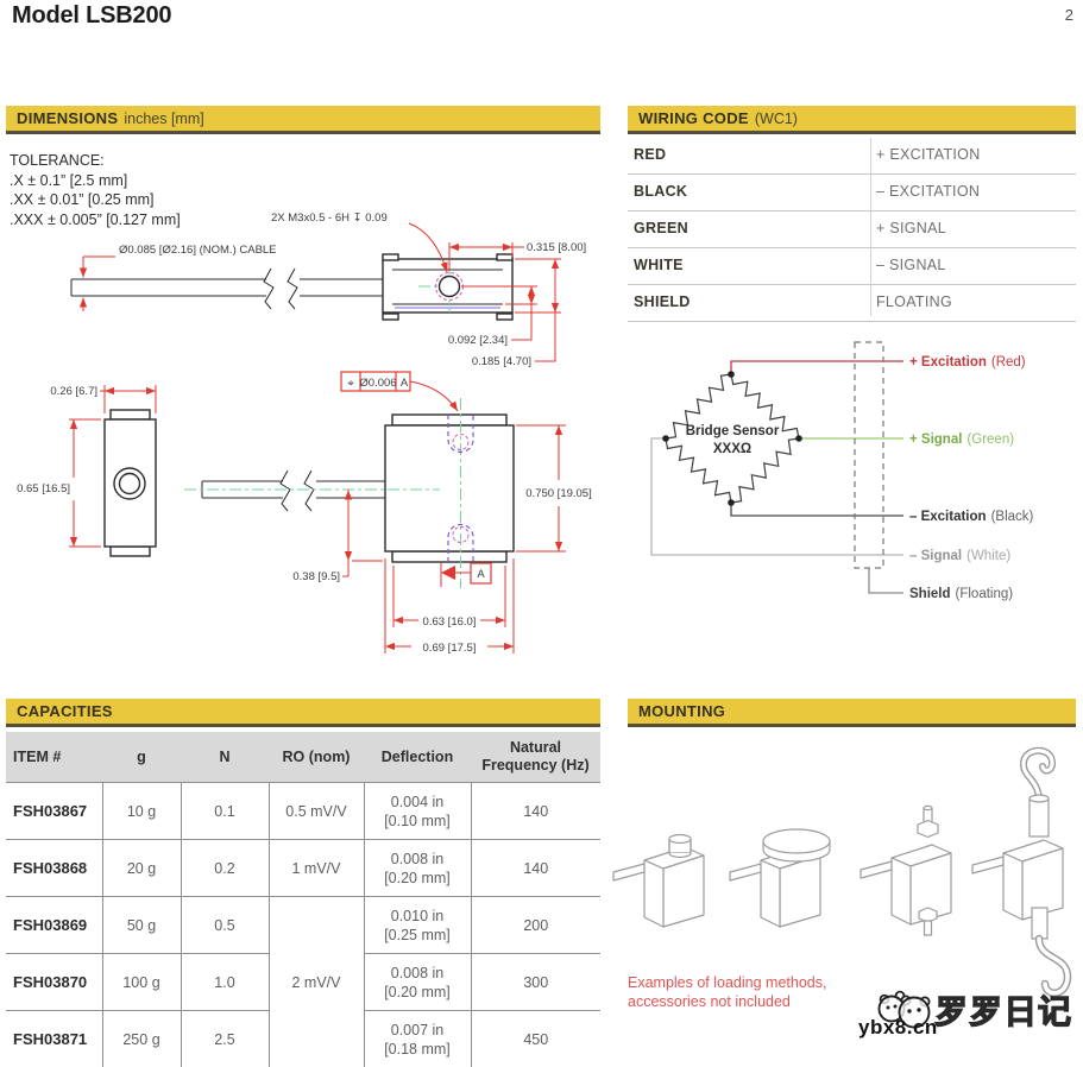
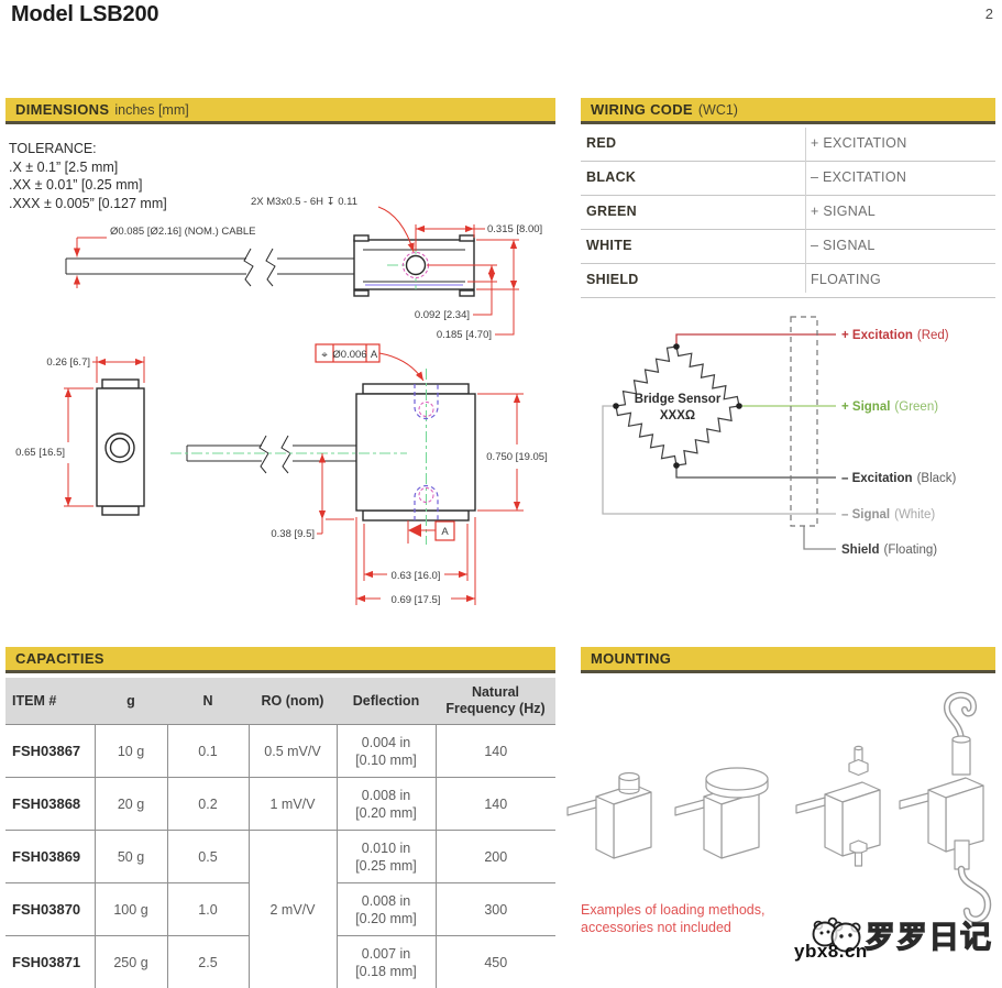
  Model LSB200
  2
  DIMENSIONS
  inches [mm]
  TOLERANCE:
  .X ± 0.1” [2.5 mm]
  .XX ± 0.01” [0.25 mm]
  .XXX ± 0.005” [0.127 mm]
  0.315 [8.00]
- 2X M3x0.5 - 6H ↧ 0.09
+ 2X M3x0.5 - 6H ↧ 0.11
  Ø0.085 [Ø2.16] (NOM.) CABLE
  0.092 [2.34]
  0.185 [4.70]
  0.26 [6.7]
  0.65 [16.5]
  ⌖
  Ø0.006
  A
  0.750 [19.05]
  0.38 [9.5]
  A
  0.63 [16.0]
  0.69 [17.5]
  WIRING CODE
  (WC1)
  RED
  + EXCITATION
  BLACK
  – EXCITATION
  GREEN
  + SIGNAL
  WHITE
  – SIGNAL
  SHIELD
  FLOATING
  Bridge Sensor
  XXXΩ
  + Excitation (Red)
  + Signal (Green)
  – Excitation (Black)
  – Signal (White)
  Shield (Floating)
  CAPACITIES
  ITEM #	g	N	RO (nom)	Deflection	Natural Frequency (Hz)
  FSH03867	10 g	0.1	0.5 mV/V	0.004 in[0.10 mm]	140
  FSH03868	20 g	0.2	1 mV/V	0.008 in[0.20 mm]	140
  FSH03869	50 g	0.5	2 mV/V	0.010 in[0.25 mm]	200
  FSH03870	100 g	1.0	0.008 in[0.20 mm]	300
  FSH03871	250 g	2.5	0.007 in[0.18 mm]	450
  MOUNTING
  Examples of loading methods,
  accessories not included
  ybx8.cn
  罗罗日记
